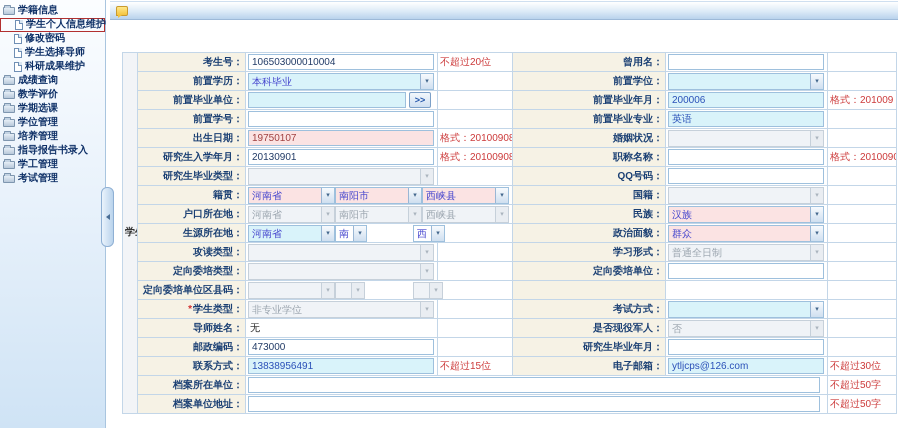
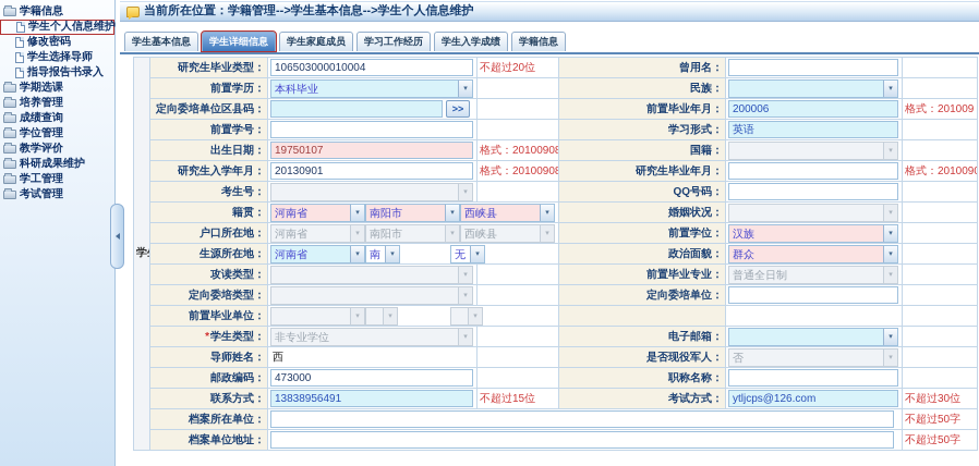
  学籍信息
  学生个人信息维护
  修改密码
  学生选择导师
- 科研成果维护
+ 指导报告书录入
- 成绩查询
+ 学期选课
- 教学评价
+ 培养管理
- 学期选课
+ 成绩查询
  学位管理
- 培养管理
+ 教学评价
- 指导报告书录入
+ 科研成果维护
  学工管理
  考试管理
+ 当前所在位置：学籍管理-->学生基本信息-->学生个人信息维护
+ 学生基本信息 学生详细信息 学生家庭成员 学习工作经历 学生入学成绩 学籍信息
- 学	考生号：	106503000010004	不超过20位	曾用名：
+ 学	研究生毕业类型：	106503000010004	不超过20位	曾用名：
- 前置学历：	本科毕业		前置学位：
+ 前置学历：	本科毕业		民族：
- 前置毕业单位：	>>		前置毕业年月：	200006	格式：201009
+ 定向委培单位区县码：	>>		前置毕业年月：	200006	格式：201009
- 前置学号：			前置毕业专业：	英语
+ 前置学号：			学习形式：	英语
- 出生日期：	19750107	格式：20100908	婚姻状况：
+ 出生日期：	19750107	格式：20100908	国籍：
- 研究生入学年月：	20130901	格式：20100908	职称名称：		格式：2010090
+ 研究生入学年月：	20130901	格式：20100908	研究生毕业年月：		格式：2010090
- 研究生毕业类型：			QQ号码：
+ 考生号：			QQ号码：
- 籍贯：	河南省 南阳市 西峡县	国籍：
+ 籍贯：	河南省 南阳市 西峡县	婚姻状况：
- 户口所在地：	河南省 南阳市 西峡县	民族：	汉族
+ 户口所在地：	河南省 南阳市 西峡县	前置学位：	汉族
- 生源所在地：	河南省 南 西	政治面貌：	群众
+ 生源所在地：	河南省 南 无	政治面貌：	群众
- 攻读类型：			学习形式：	普通全日制
+ 攻读类型：			前置毕业专业：	普通全日制
  定向委培类型：			定向委培单位：
- 定向委培单位区县码：
+ 前置毕业单位：
- *学生类型：	非专业学位		考试方式：
+ *学生类型：	非专业学位		电子邮箱：
- 导师姓名：	无		是否现役军人：	否
+ 导师姓名：	西		是否现役军人：	否
- 邮政编码：	473000		研究生毕业年月：
+ 邮政编码：	473000		职称名称：
- 联系方式：	13838956491	不超过15位	电子邮箱：	ytljcps@126.com	不超过30位
+ 联系方式：	13838956491	不超过15位	考试方式：	ytljcps@126.com	不超过30位
  档案所在单位：		不超过50字
  档案单位地址：		不超过50字
